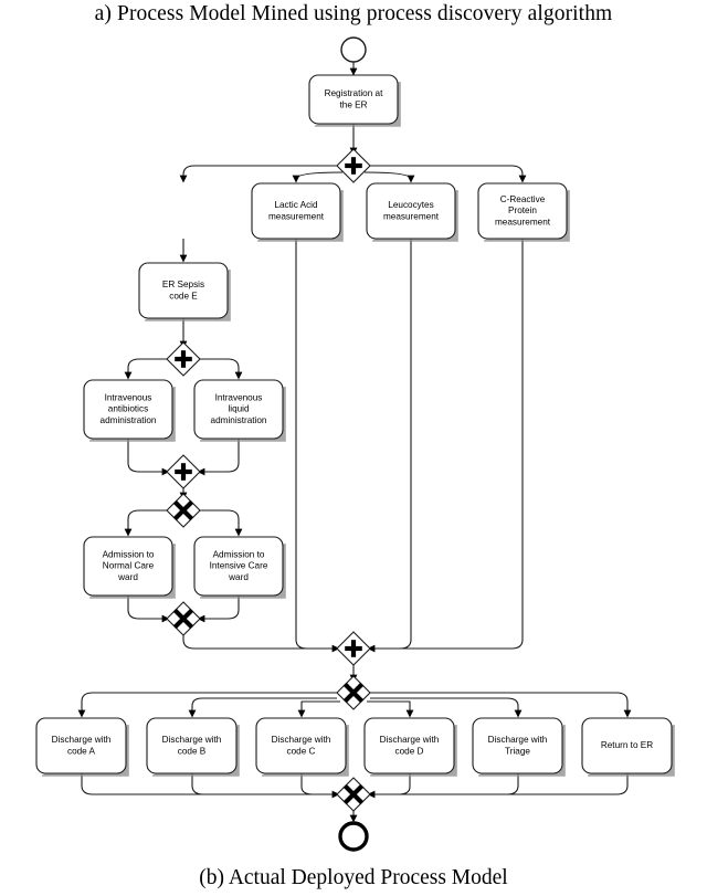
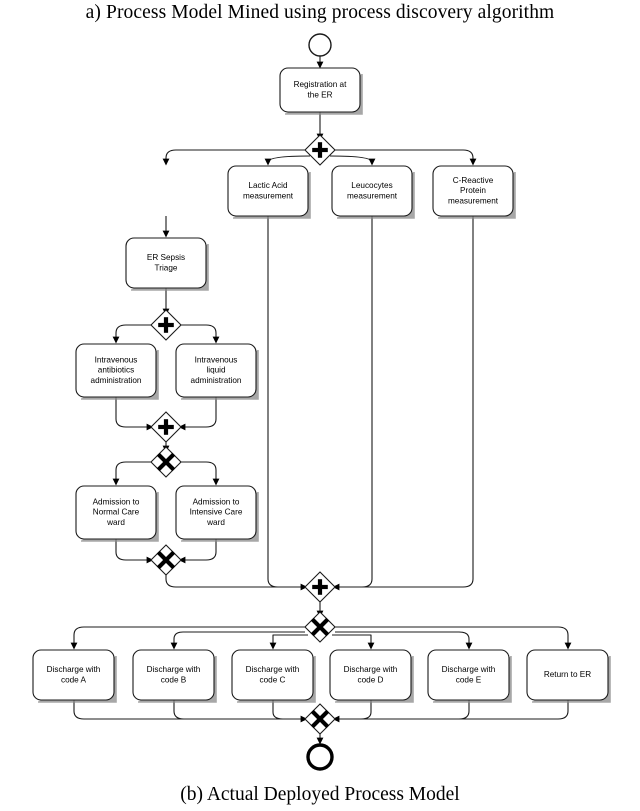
  a) Process Model Mined using process discovery algorithm
  Registration at
  the ER
  Lactic Acid
  measurement
  Leucocytes
  measurement
  C-Reactive
  Protein
  measurement
  ER Sepsis
- code E
+ Triage
  Intravenous
  antibiotics
  administration
  Intravenous
  liquid
  administration
  Admission to
  Normal Care
  ward
  Admission to
  Intensive Care
  ward
  Discharge with
  code A
  Discharge with
  code B
  Discharge with
  code C
  Discharge with
  code D
  Discharge with
- Triage
+ code E
  Return to ER
  (b) Actual Deployed Process Model
